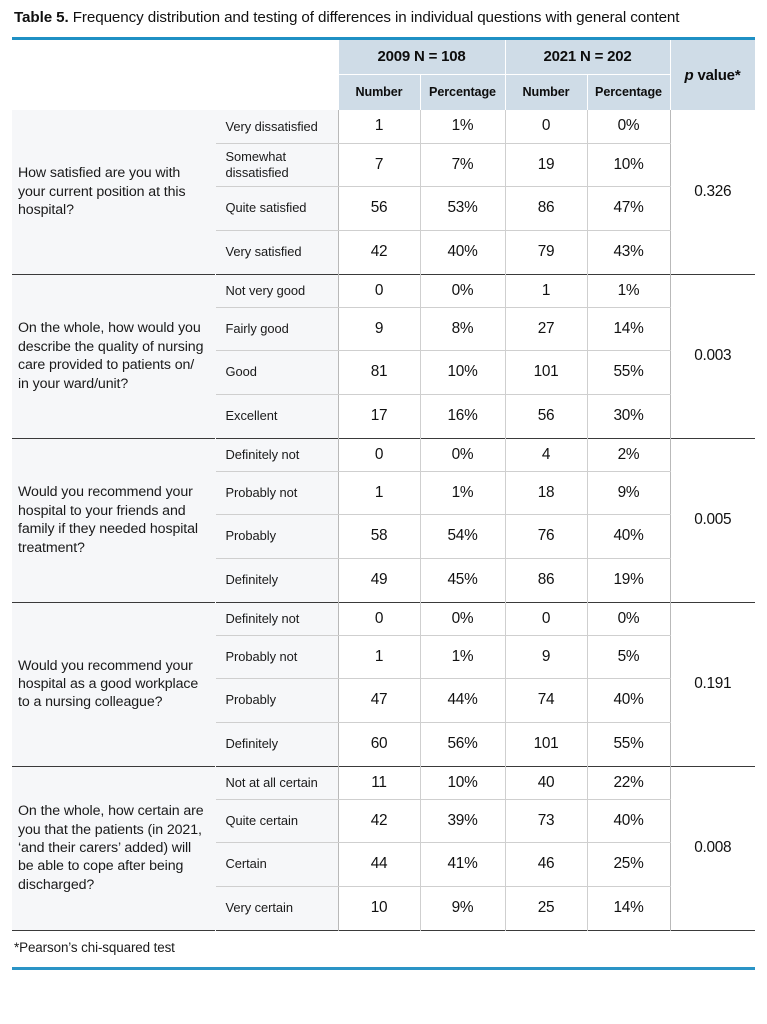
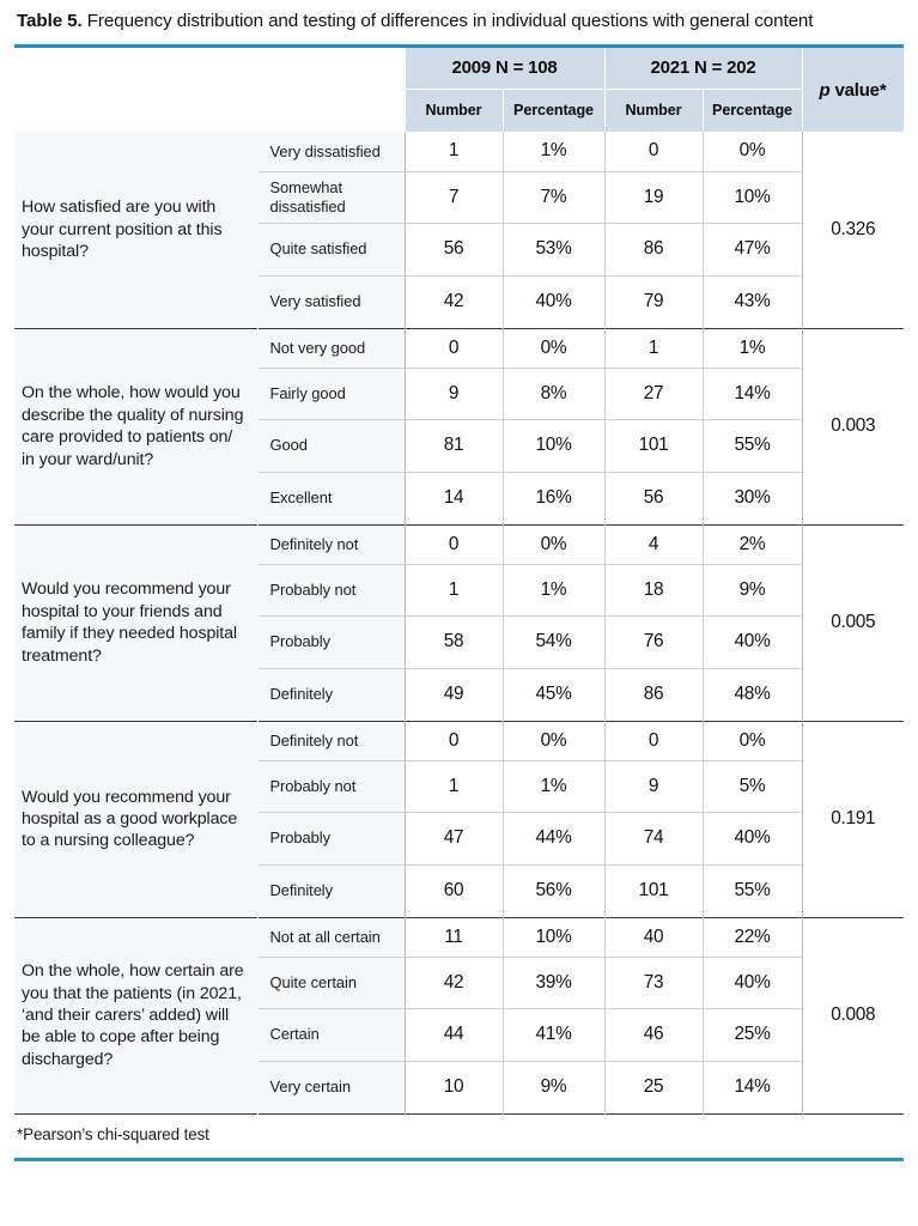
  Table 5. Frequency distribution and testing of differences in individual questions with general content
  	2009 N = 108	2021 N = 202	p value*
  	Number	Percentage	Number	Percentage
  How satisfied are you with your current position at this hospital?	Very dissatisfied	1	1%	0	0%	0.326
  Somewhat dissatisfied	7	7%	19	10%
  Quite satisfied	56	53%	86	47%
  Very satisfied	42	40%	79	43%
  On the whole, how would you describe the quality of nursing care provided to patients on/ in your ward/unit?	Not very good	0	0%	1	1%	0.003
  Fairly good	9	8%	27	14%
  Good	81	10%	101	55%
- Excellent	17	16%	56	30%
+ Excellent	14	16%	56	30%
  Would you recommend your hospital to your friends and family if they needed hospital treatment?	Definitely not	0	0%	4	2%	0.005
  Probably not	1	1%	18	9%
  Probably	58	54%	76	40%
- Definitely	49	45%	86	19%
+ Definitely	49	45%	86	48%
  Would you recommend your hospital as a good workplace to a nursing colleague?	Definitely not	0	0%	0	0%	0.191
  Probably not	1	1%	9	5%
  Probably	47	44%	74	40%
  Definitely	60	56%	101	55%
  On the whole, how certain are you that the patients (in 2021, ‘and their carers’ added) will be able to cope after being discharged?	Not at all certain	11	10%	40	22%	0.008
  Quite certain	42	39%	73	40%
  Certain	44	41%	46	25%
  Very certain	10	9%	25	14%
  *Pearson’s chi-squared test
